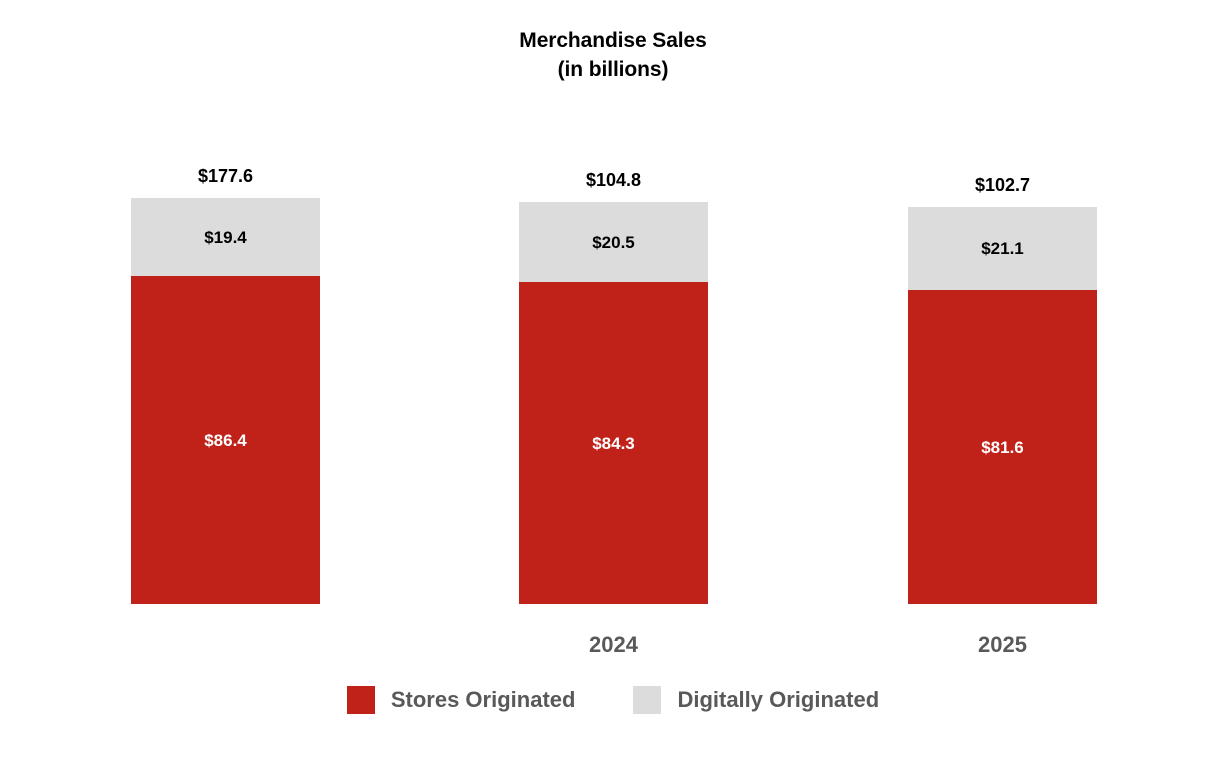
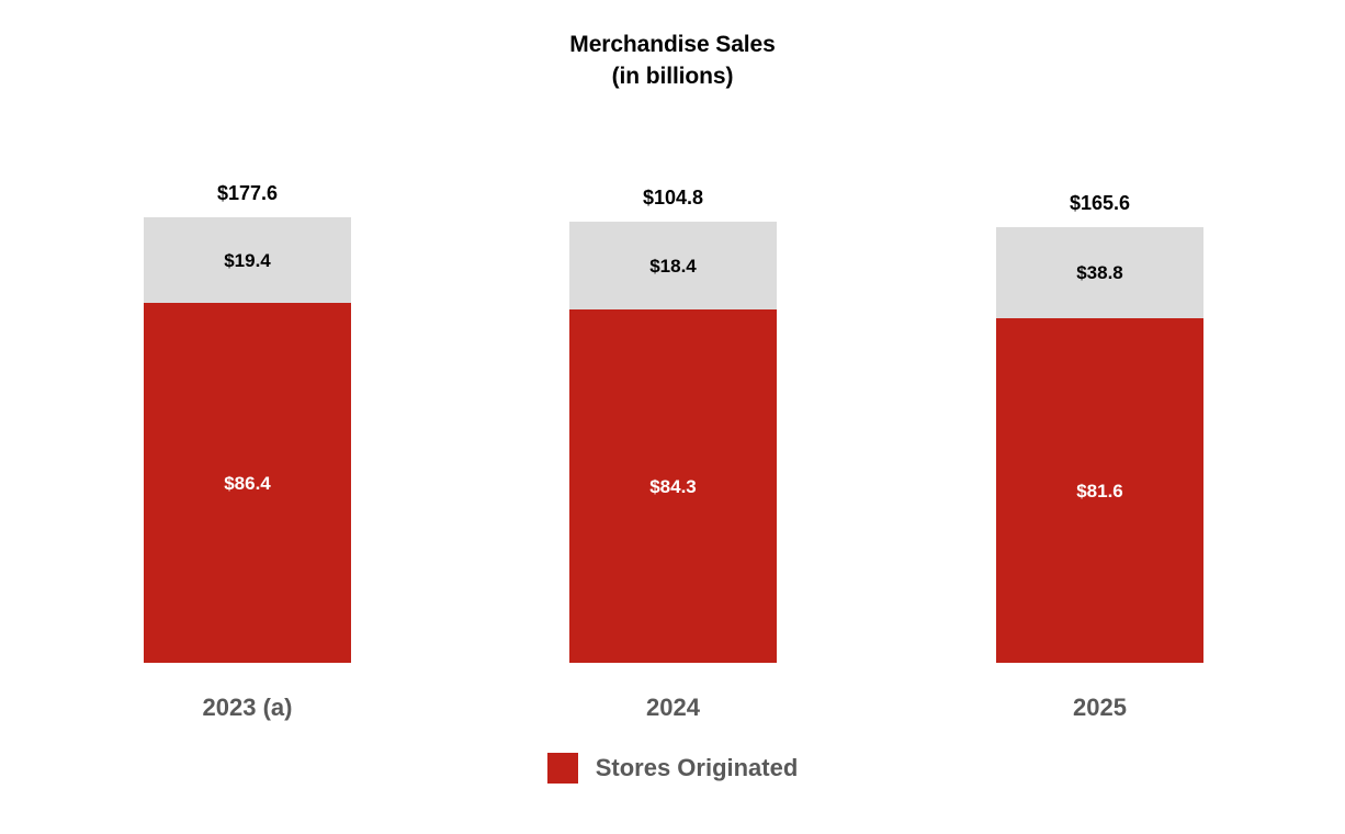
  Merchandise Sales
  (in billions)
  $177.6
  $19.4
  $86.4
+ 2023 (a)
  $104.8
- $20.5
+ $18.4
  $84.3
  2024
- $102.7
+ $165.6
- $21.1
+ $38.8
  $81.6
  2025
  Stores Originated
- Digitally Originated
